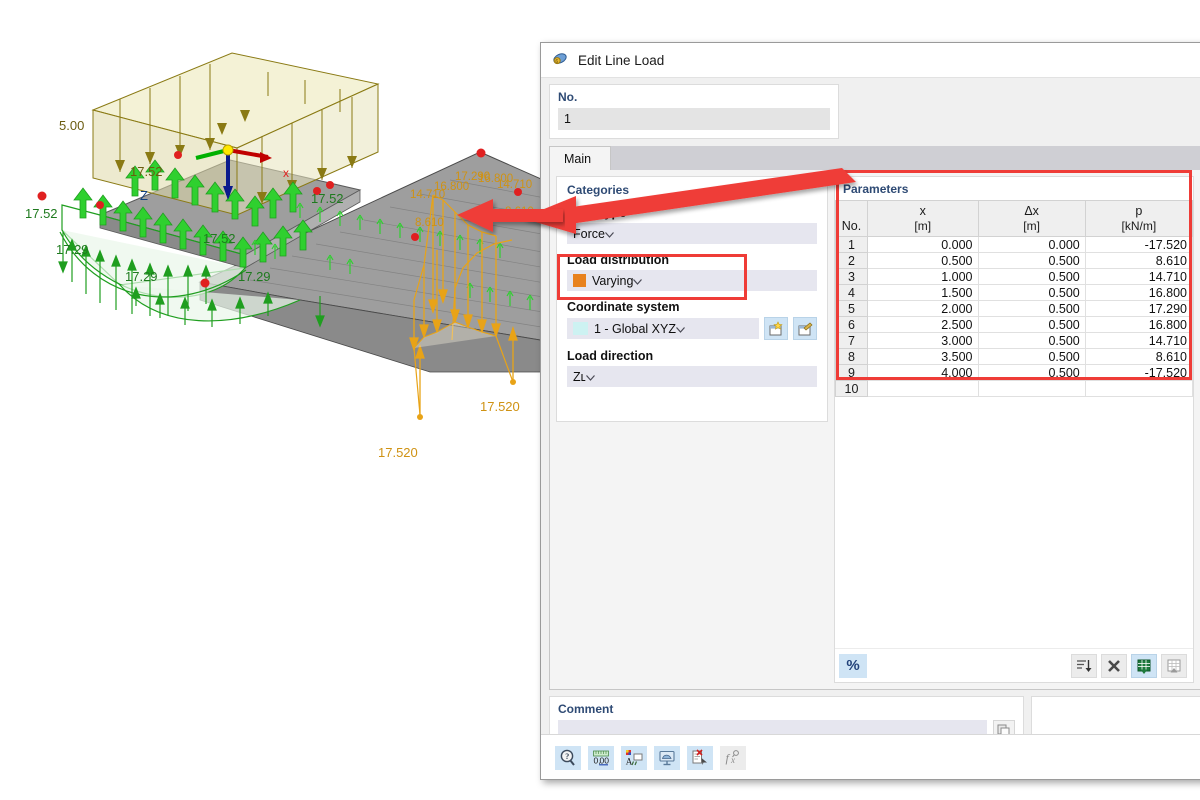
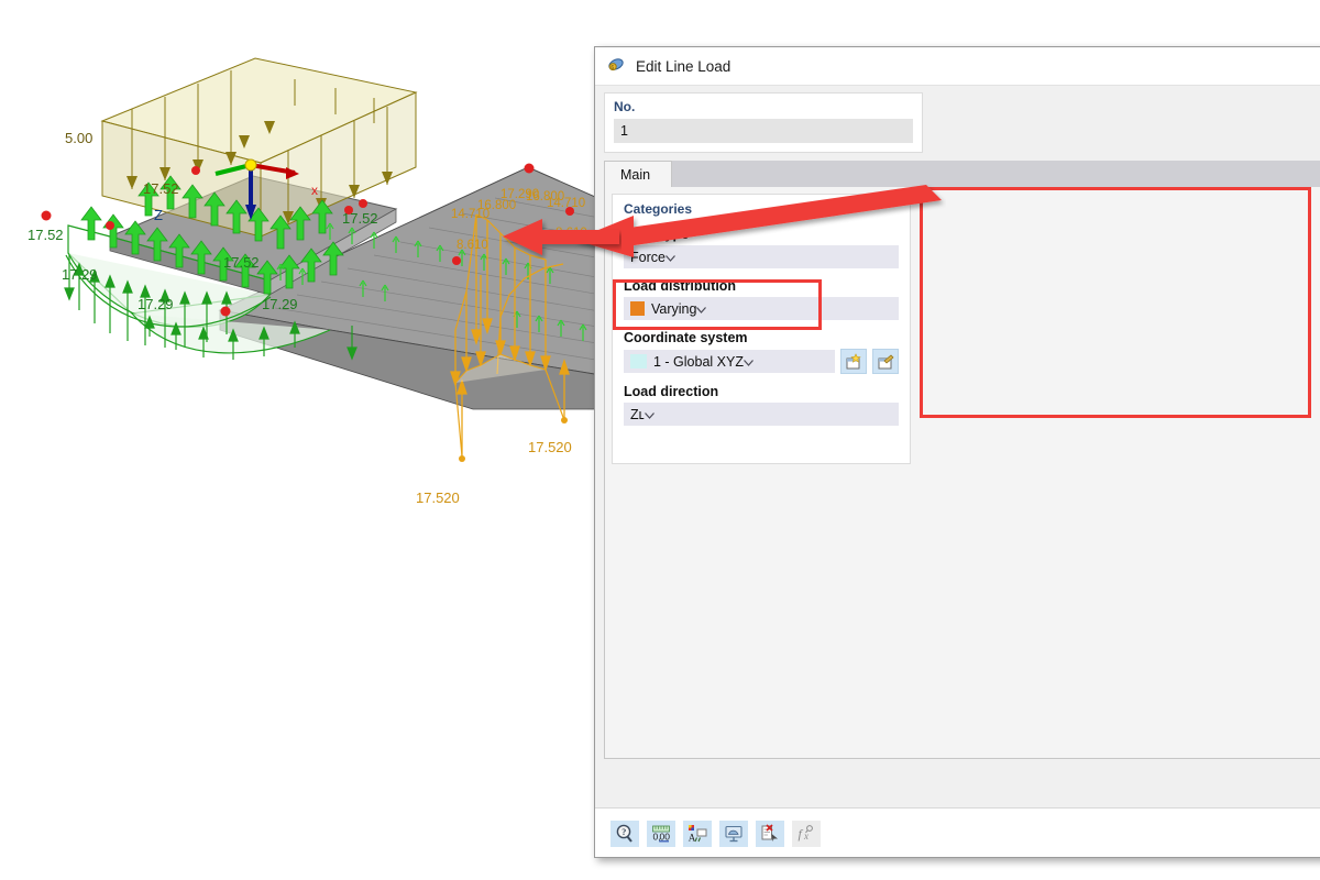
  x
  5.00
  17.52
  Z
  17.52
  17.52
  17.52
  17.29
  17.29
  17.29
  17.290
  16.800
  14.710
  16.800
  14.710
  8.610
  17.520
  17.520
  Edit Line Load
  No.
  1
  Main
  Categories
  Force
  Load distribution
  Varying
  Coordinate system
  1 - Global XYZ
  Load direction
  Zʟ
- Parameters
- No.	x [m]	Δx [m]	p [kN/m]
- 1	0.000	0.000	-17.520
- 2	0.500	0.500	8.610
- 3	1.000	0.500	14.710
- 4	1.500	0.500	16.800
- 5	2.000	0.500	17.290
- 6	2.500	0.500	16.800
- 7	3.000	0.500	14.710
- 8	3.500	0.500	8.610
- 9	4.000	0.500	-17.520
- 10
- %
- Comment
  ?
  0,
  00
  A
  f
  x
